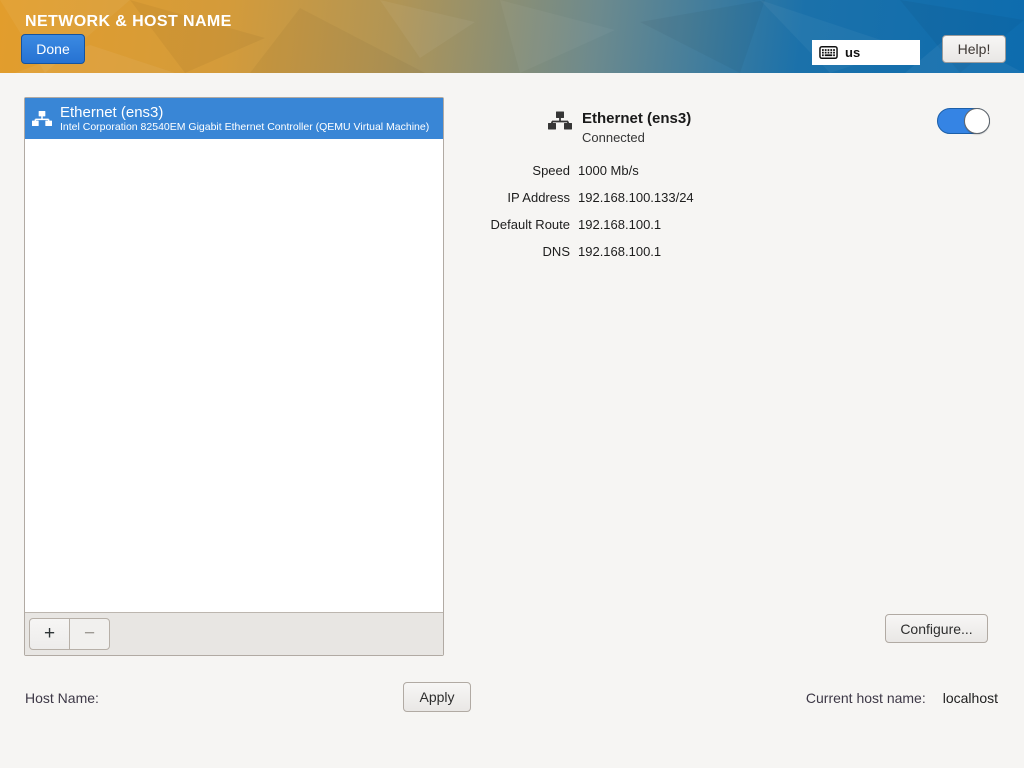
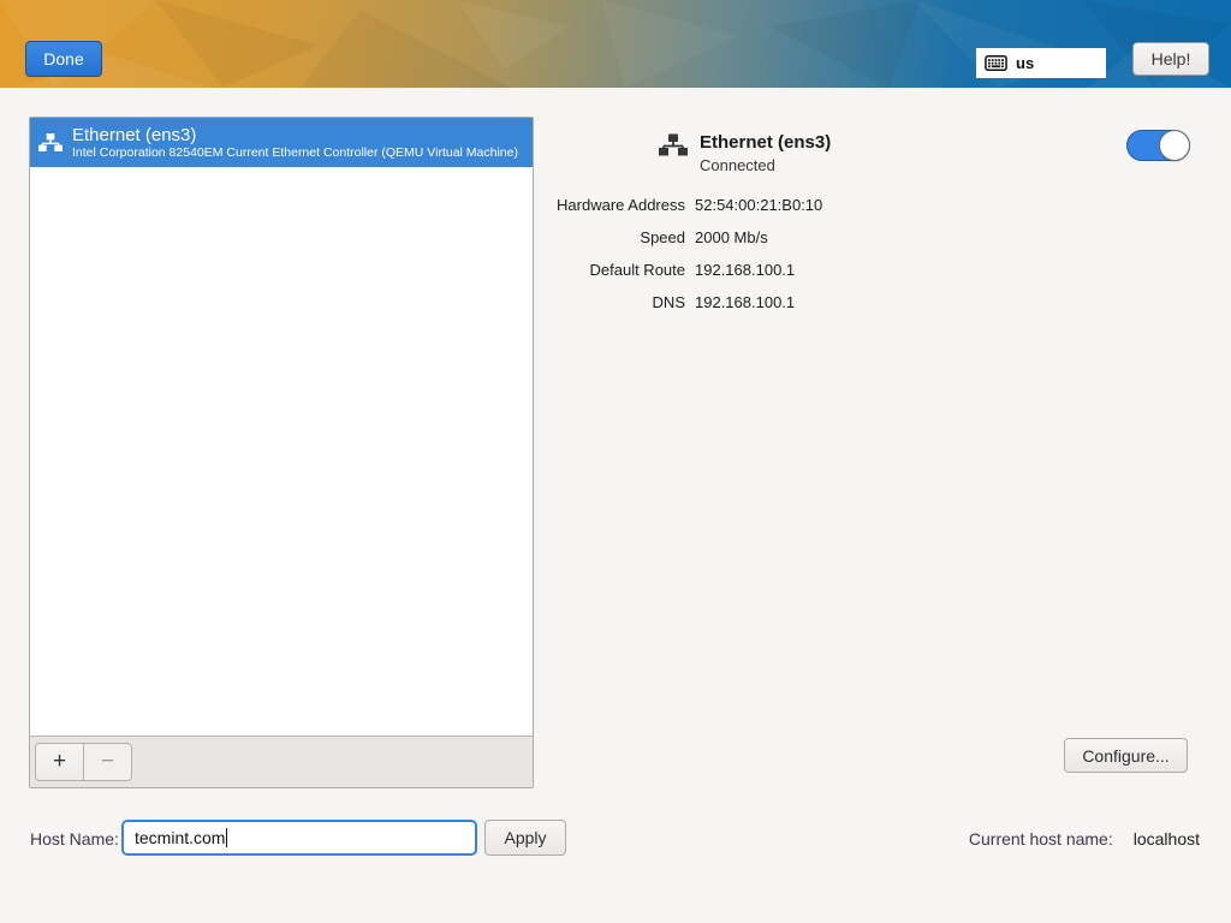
- NETWORK & HOST NAME
  Done
  us
  Help!
  Ethernet (ens3)
- Intel Corporation 82540EM Gigabit Ethernet Controller (QEMU Virtual Machine)
+ Intel Corporation 82540EM Current Ethernet Controller (QEMU Virtual Machine)
  +
  −
  Ethernet (ens3)
  Connected
+ Hardware Address
+ 52:54:00:21:B0:10
  Speed
- 1000 Mb/s
+ 2000 Mb/s
- IP Address
- 192.168.100.133/24
  Default Route
  192.168.100.1
  DNS
  192.168.100.1
  Configure...
  Host Name:
+ tecmint.com
  Apply
  Current host name:
  localhost
